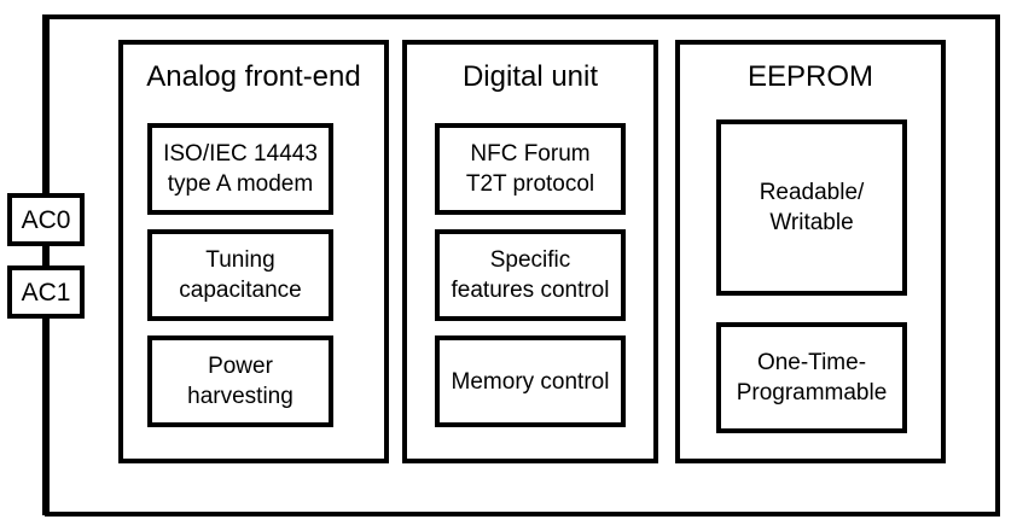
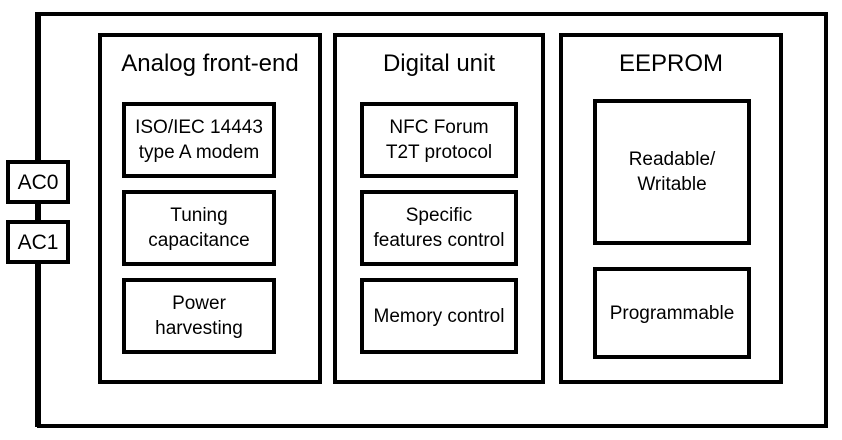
  AC0
  AC1
  Analog front-end
  ISO/IEC 14443
  type A modem
  Tuning
  capacitance
  Power
  harvesting
  Digital unit
  NFC Forum
  T2T protocol
  Specific
  features control
  Memory control
  EEPROM
  Readable/
  Writable
- One-Time-
  Programmable
